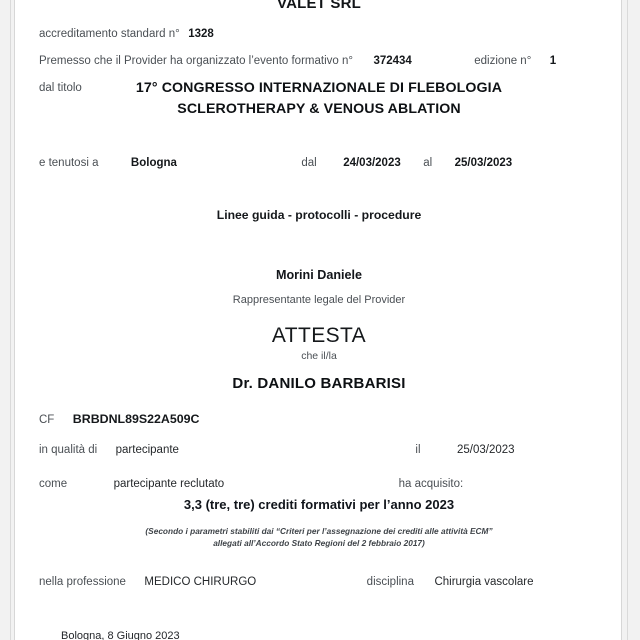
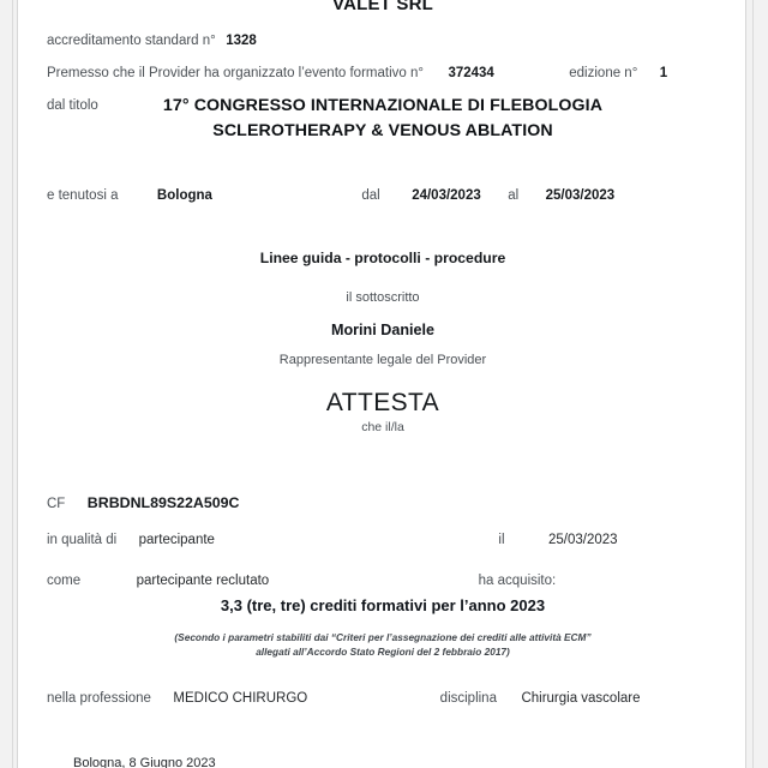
  VALET SRL
  accreditamento standard n° 1328
  Premesso che il Provider ha organizzato l’evento formativo n° 372434 edizione n° 1
  dal titolo
  17° CONGRESSO INTERNAZIONALE DI FLEBOLOGIA
  SCLEROTHERAPY & VENOUS ABLATION
  e tenutosi a Bologna dal 24/03/2023 al 25/03/2023
  Linee guida - protocolli - procedure
+ il sottoscritto
  Morini Daniele
  Rappresentante legale del Provider
  ATTESTA
  che il/la
- Dr. DANILO BARBARISI
  CF BRBDNL89S22A509C
  in qualità di partecipante il 25/03/2023
  come partecipante reclutato ha acquisito:
  3,3 (tre, tre) crediti formativi per l’anno 2023
  (Secondo i parametri stabiliti dai “Criteri per l’assegnazione dei crediti alle attività ECM”
  allegati all’Accordo Stato Regioni del 2 febbraio 2017)
  nella professione MEDICO CHIRURGO disciplina Chirurgia vascolare
  Bologna, 8 Giugno 2023
